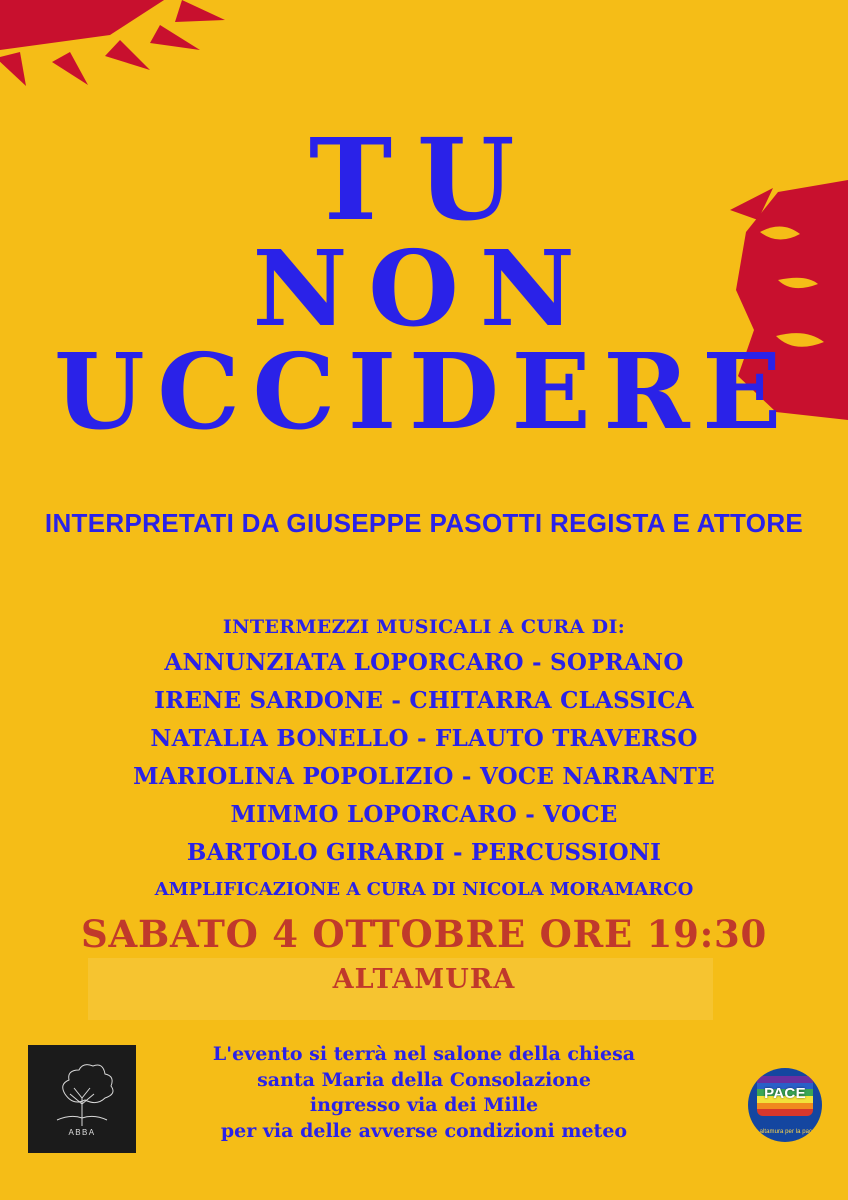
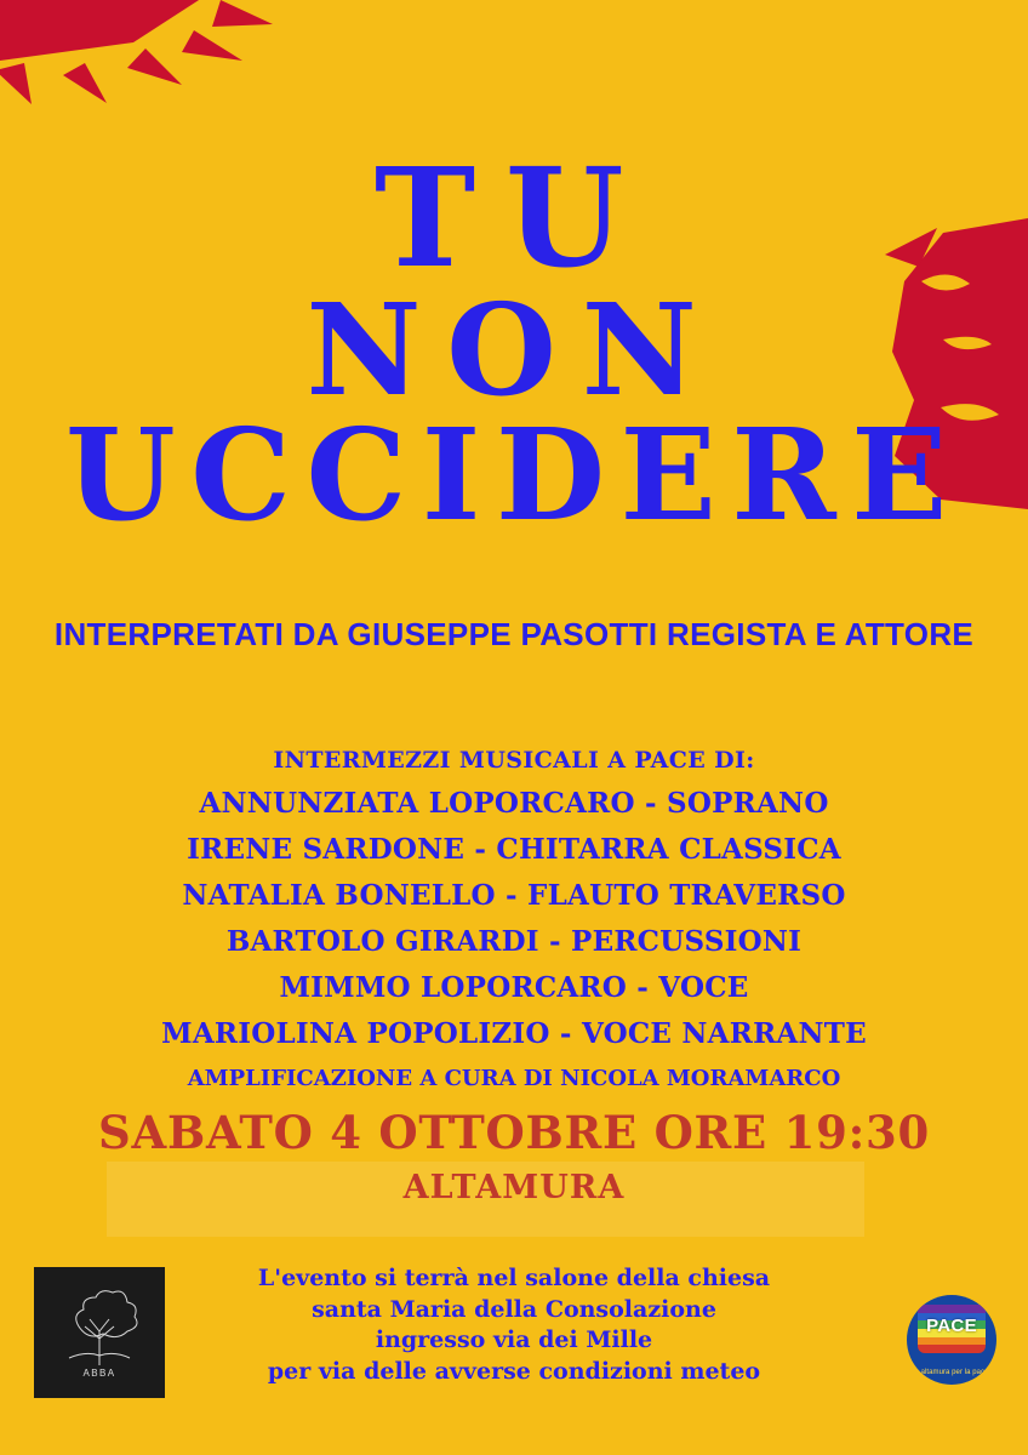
  TU
  NON
  UCCIDERE
  INTERPRETATI DA GIUSEPPE PASOTTI REGISTA E ATTORE
- INTERMEZZI MUSICALI A CURA DI:
+ INTERMEZZI MUSICALI A PACE DI:
  ANNUNZIATA LOPORCARO - SOPRANO
  IRENE SARDONE - CHITARRA CLASSICA
  NATALIA BONELLO - FLAUTO TRAVERSO
- MARIOLINA POPOLIZIO - VOCE NARRANTE
+ BARTOLO GIRARDI - PERCUSSIONI
  MIMMO LOPORCARO - VOCE
- BARTOLO GIRARDI - PERCUSSIONI
+ MARIOLINA POPOLIZIO - VOCE NARRANTE
  AMPLIFICAZIONE A CURA DI NICOLA MORAMARCO
  SABATO 4 OTTOBRE ORE 19:30
  ALTAMURA
  L'evento si terrà nel salone della chiesa
  santa Maria della Consolazione
  ingresso via dei Mille
  per via delle avverse condizioni meteo
  ABBA
  PACE
